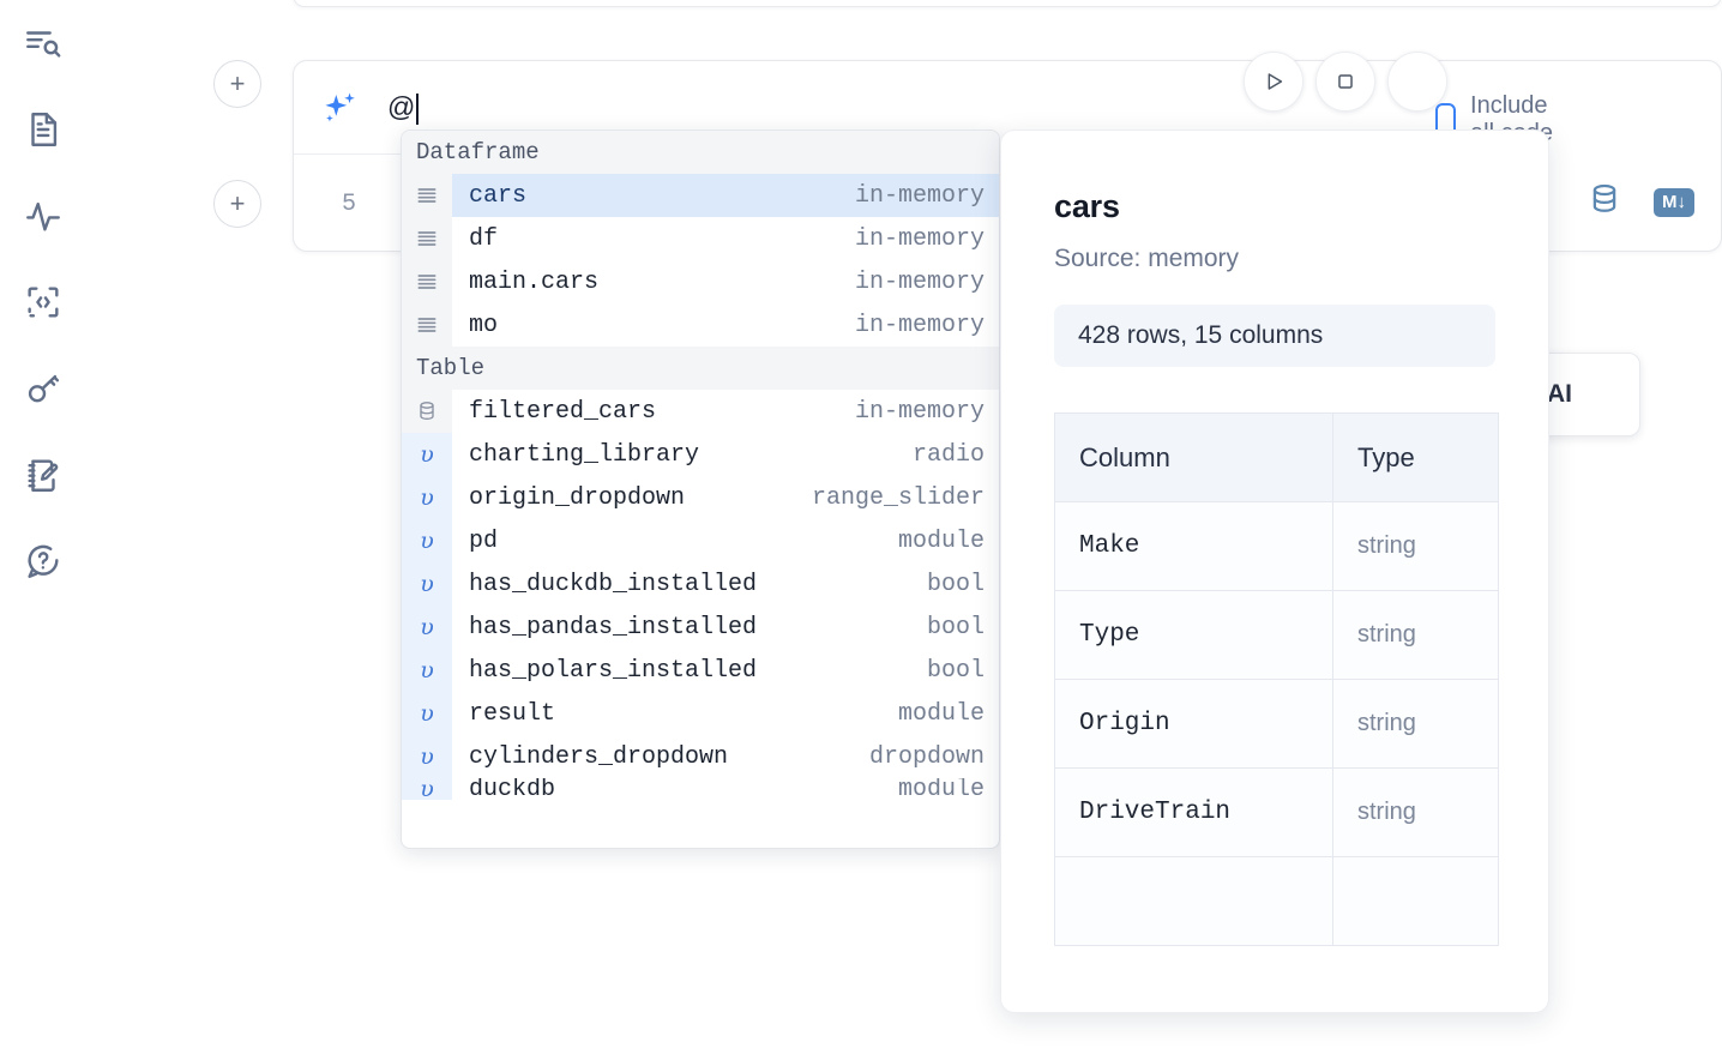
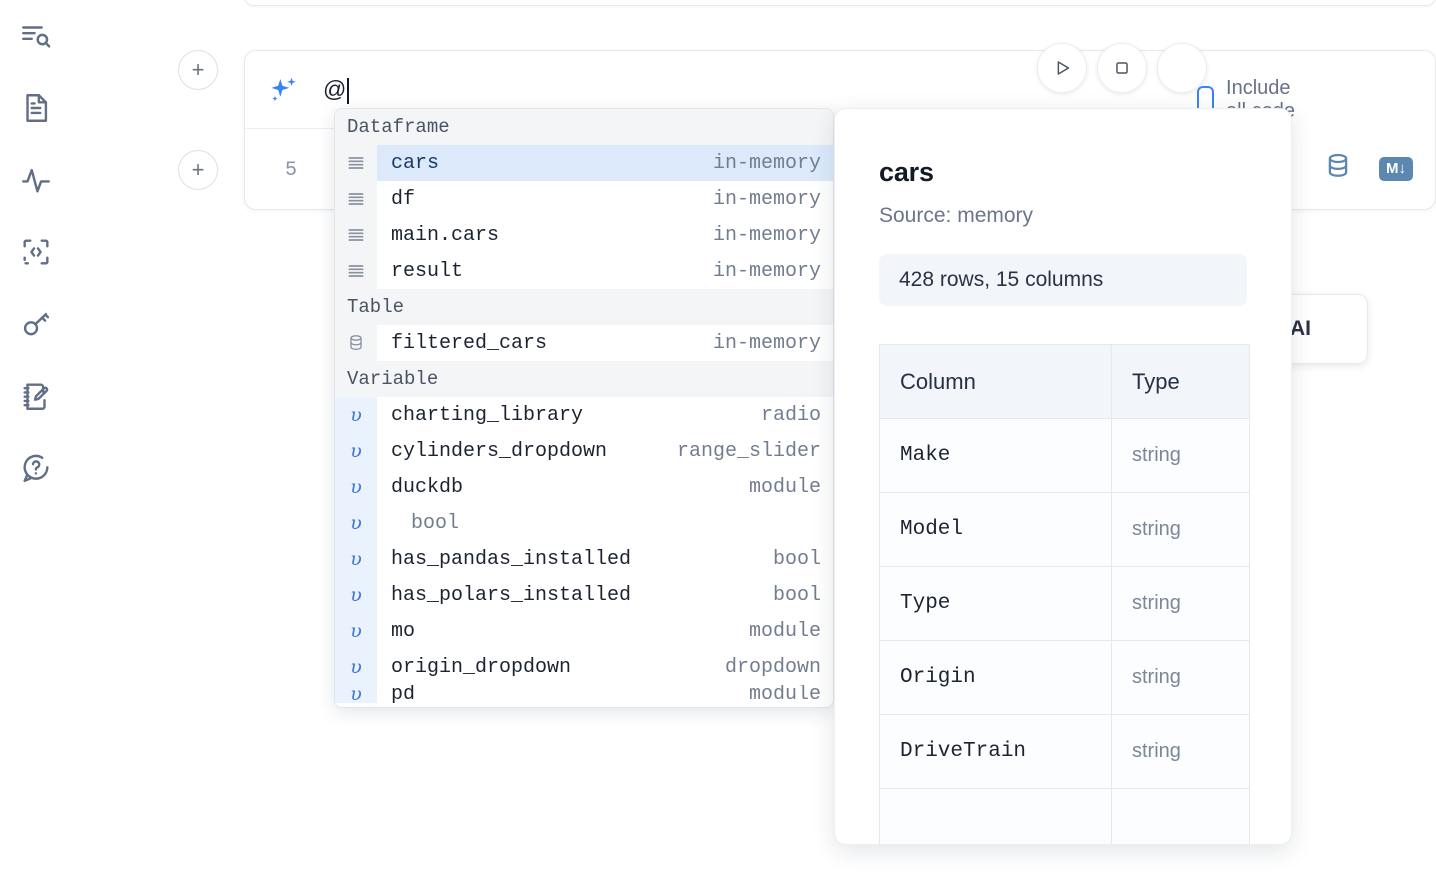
  +
  +
  @
  5
  M↓
  Dataframe
  cars
  in-memory
  df
  in-memory
  main.cars
  in-memory
- mo
+ result
  in-memory
  Table
  filtered_cars
  in-memory
+ Variable
  υ
  charting_library
  radio
  υ
- origin_dropdown
+ cylinders_dropdown
  range_slider
  υ
- pd
+ duckdb
  module
  υ
- has_duckdb_installed
  bool
  υ
  has_pandas_installed
  bool
  υ
  has_polars_installed
  bool
  υ
- result
+ mo
  module
  υ
- cylinders_dropdown
+ origin_dropdown
  dropdown
  υ
- duckdb
+ pd
  module
  cars
  Source: memory
  428 rows, 15 columns
  Column	Type
  Make	string
+ Model	string
  Type	string
  Origin	string
  DriveTrain	string
